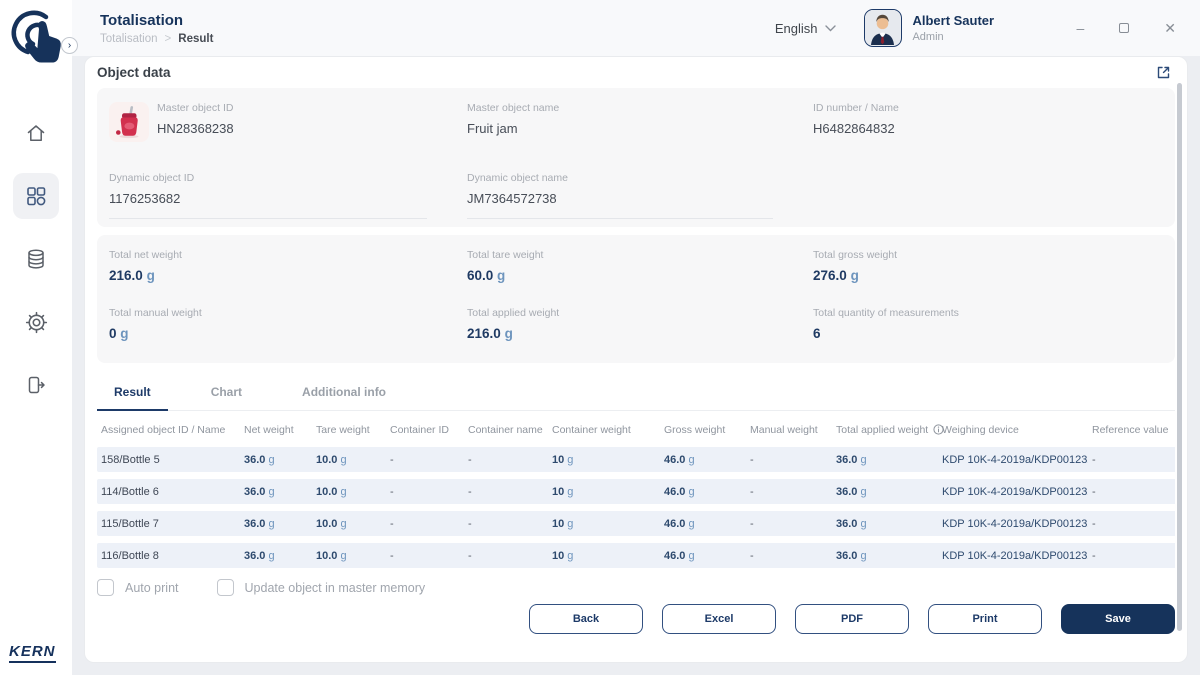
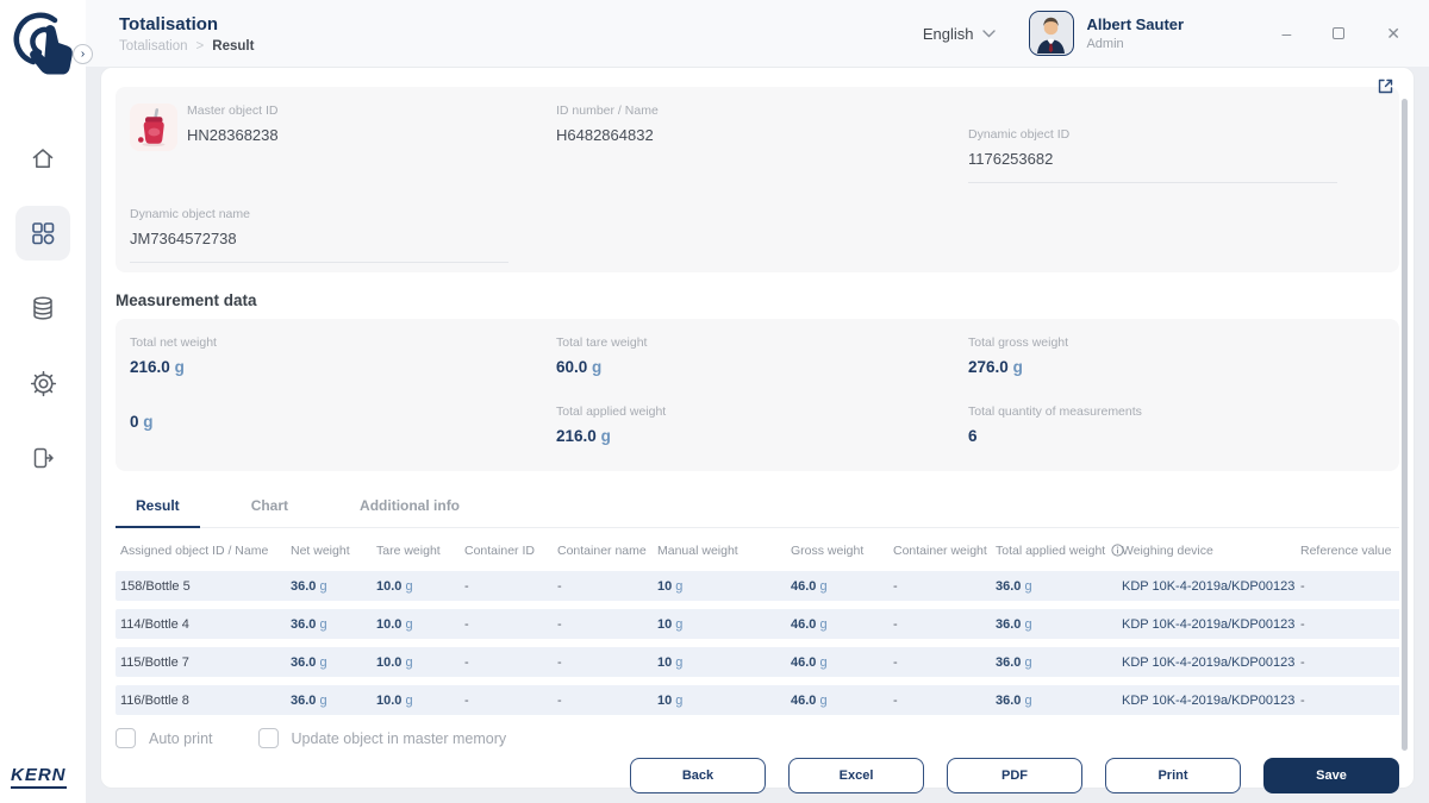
  ›
  KERN
  Totalisation
  Totalisation > Result
  English
  Albert Sauter
  Admin
  –
  ✕
- Object data
  Master object ID
  HN28368238
- Master object name
- Fruit jam
  ID number / Name
  H6482864832
  Dynamic object ID
  1176253682
  Dynamic object name
  JM7364572738
+ Measurement data
  Total net weight
  216.0 g
  Total tare weight
  60.0 g
  Total gross weight
  276.0 g
- Total manual weight
  0 g
  Total applied weight
  216.0 g
  Total quantity of measurements
  6
  Result
  Chart
  Additional info
  Assigned object ID / Name
  Net weight
  Tare weight
  Container ID
  Container name
- Container weight
+ Manual weight
  Gross weight
- Manual weight
+ Container weight
  Total applied weight
  Weighing device
  Reference value
  158/Bottle 5
  36.0 g
  10.0 g
  -
  -
  10 g
  46.0 g
  -
  36.0 g
  KDP 10K-4-2019a/KDP00123
  -
- 114/Bottle 6
+ 114/Bottle 4
  36.0 g
  10.0 g
  -
  -
  10 g
  46.0 g
  -
  36.0 g
  KDP 10K-4-2019a/KDP00123
  -
  115/Bottle 7
  36.0 g
  10.0 g
  -
  -
  10 g
  46.0 g
  -
  36.0 g
  KDP 10K-4-2019a/KDP00123
  -
  116/Bottle 8
  36.0 g
  10.0 g
  -
  -
  10 g
  46.0 g
  -
  36.0 g
  KDP 10K-4-2019a/KDP00123
  -
  Auto print
  Update object in master memory
  Back
  Excel
  PDF
  Print
  Save
